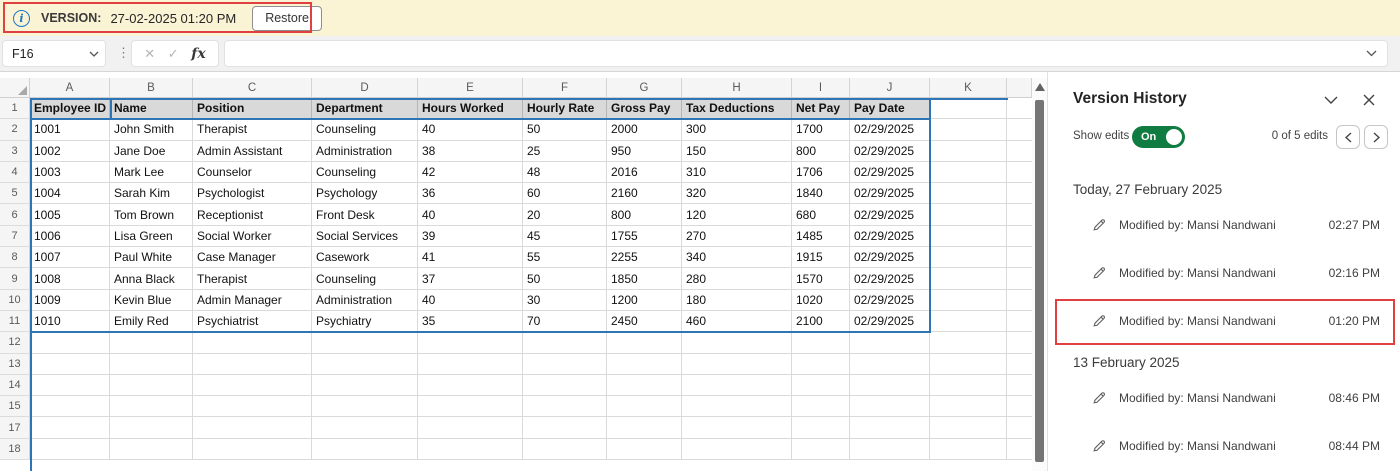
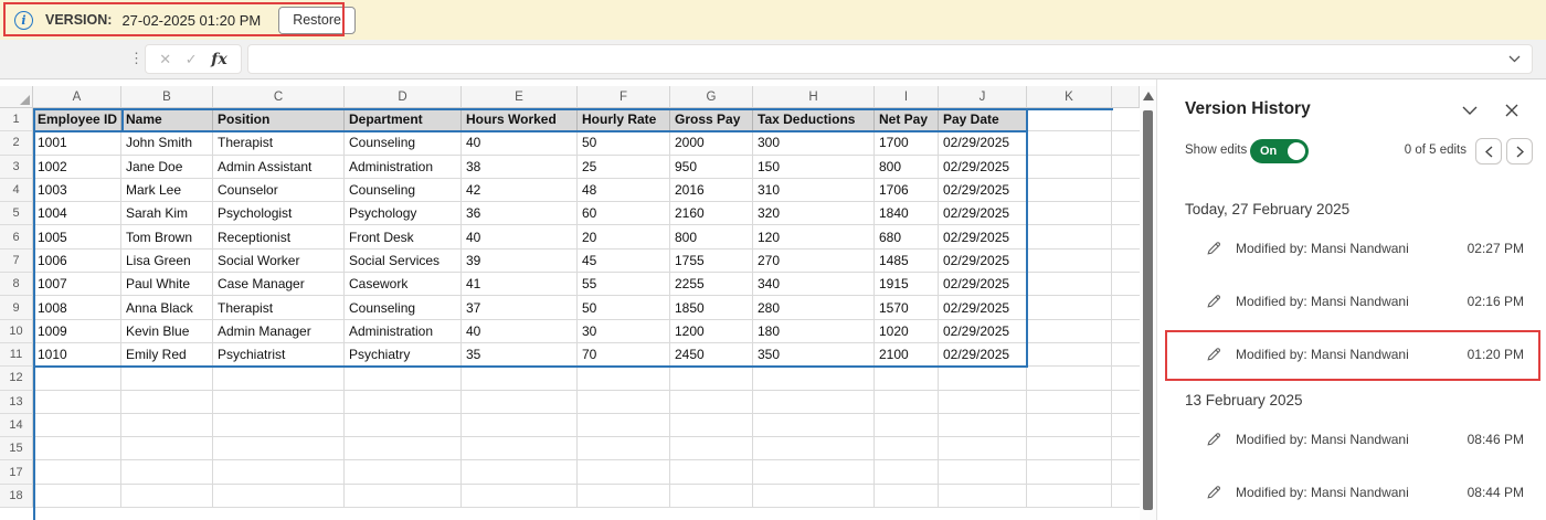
  i
  VERSION:
  27-02-2025 01:20 PM
  Restore
- F16
  ⋮
  ✕
  ✓
  fx
  A
  B
  C
  D
  E
  F
  G
  H
  I
  J
  K
  1
  Employee ID
  Name
  Position
  Department
  Hours Worked
  Hourly Rate
  Gross Pay
  Tax Deductions
  Net Pay
  Pay Date
  2
  1001
  John Smith
  Therapist
  Counseling
  40
  50
  2000
  300
  1700
  02/29/2025
  3
  1002
  Jane Doe
  Admin Assistant
  Administration
  38
  25
  950
  150
  800
  02/29/2025
  4
  1003
  Mark Lee
  Counselor
  Counseling
  42
  48
  2016
  310
  1706
  02/29/2025
  5
  1004
  Sarah Kim
  Psychologist
  Psychology
  36
  60
  2160
  320
  1840
  02/29/2025
  6
  1005
  Tom Brown
  Receptionist
  Front Desk
  40
  20
  800
  120
  680
  02/29/2025
  7
  1006
  Lisa Green
  Social Worker
  Social Services
  39
  45
  1755
  270
  1485
  02/29/2025
  8
  1007
  Paul White
  Case Manager
  Casework
  41
  55
  2255
  340
  1915
  02/29/2025
  9
  1008
  Anna Black
  Therapist
  Counseling
  37
  50
  1850
  280
  1570
  02/29/2025
  10
  1009
  Kevin Blue
  Admin Manager
  Administration
  40
  30
  1200
  180
  1020
  02/29/2025
  11
  1010
  Emily Red
  Psychiatrist
  Psychiatry
  35
  70
  2450
- 460
+ 350
  2100
  02/29/2025
  12
  13
  14
  15
  17
  18
  Version History
  Show edits
  On
  0 of 5 edits
  Today, 27 February 2025
  Modified by: Mansi Nandwani
  02:27 PM
  Modified by: Mansi Nandwani
  02:16 PM
  Modified by: Mansi Nandwani
  01:20 PM
  13 February 2025
  Modified by: Mansi Nandwani
  08:46 PM
  Modified by: Mansi Nandwani
  08:44 PM
